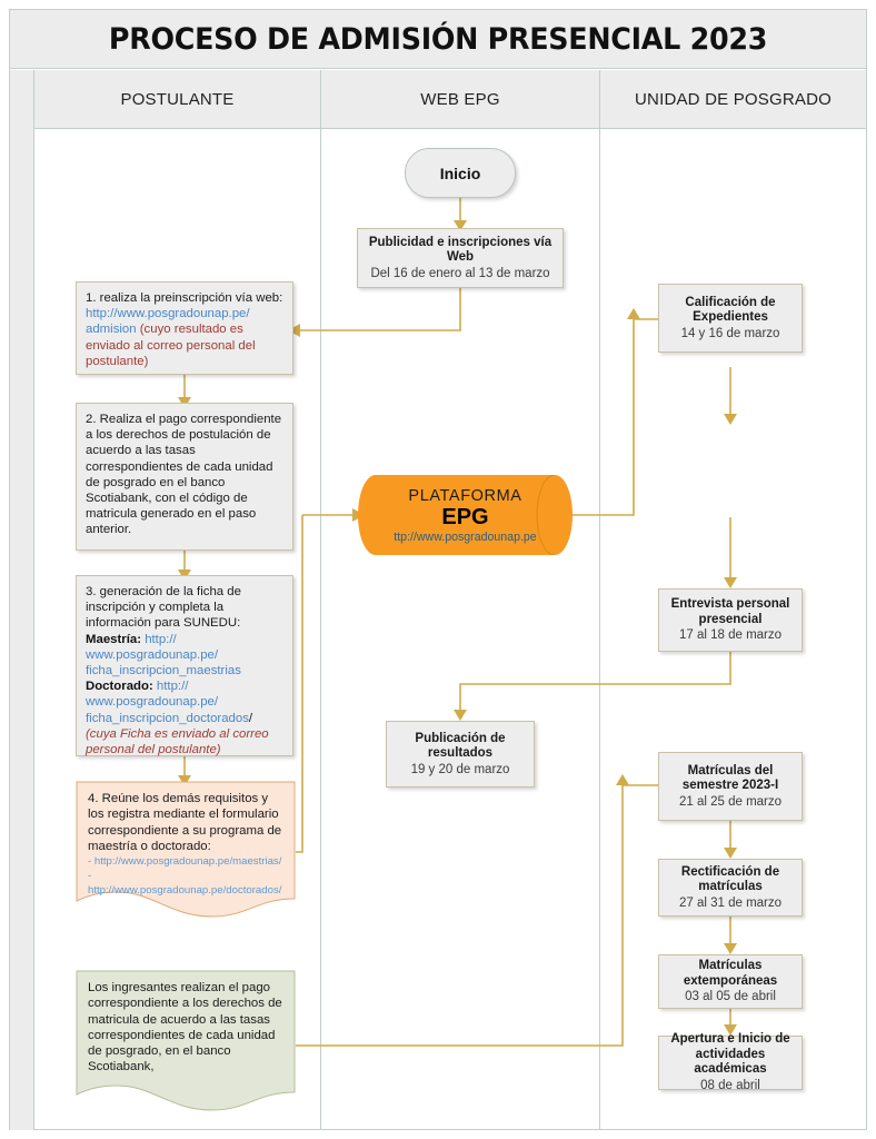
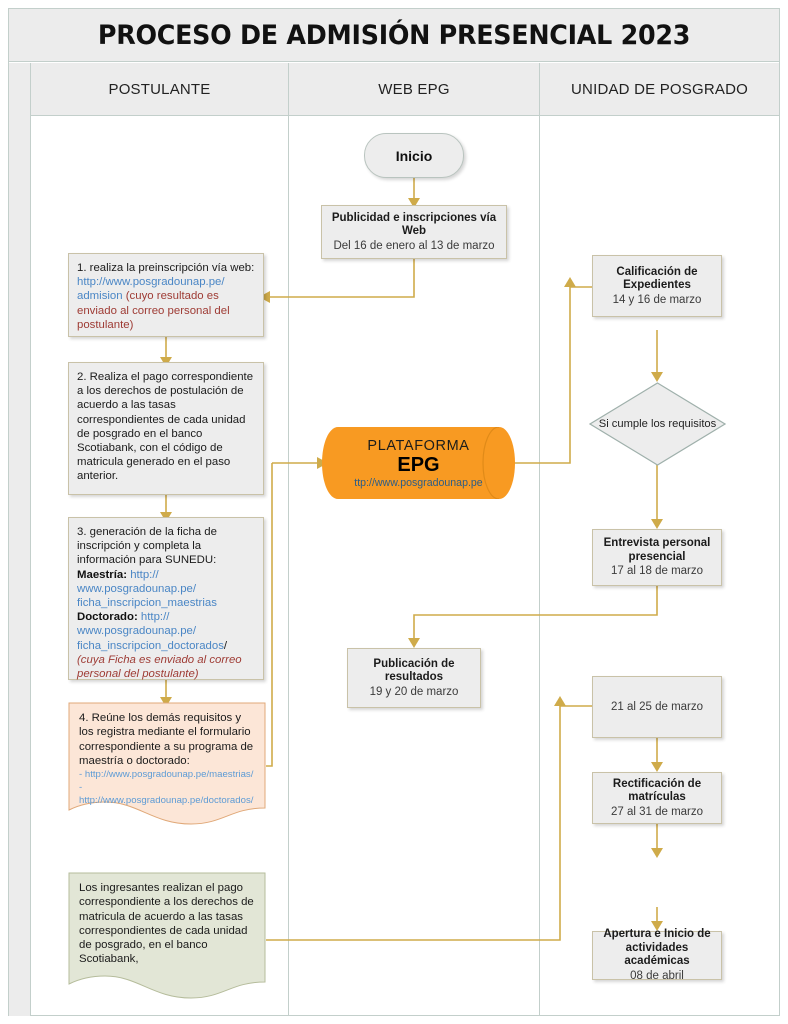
  PROCESO DE ADMISIÓN PRESENCIAL 2023
  POSTULANTE
  WEB EPG
  UNIDAD DE POSGRADO
  1. realiza la preinscripción vía web: http://www.posgradounap.pe/ admision (cuyo resultado es enviado al correo personal del postulante)
  2. Realiza el pago correspondiente a los derechos de postulación de acuerdo a las tasas correspondientes de cada unidad de posgrado en el banco Scotiabank, con el código de matricula generado en el paso anterior.
  3. generación de la ficha de inscripción y completa la información para SUNEDU: Maestría: http:// www.posgradounap.pe/ ficha_inscripcion_maestrias Doctorado: http:// www.posgradounap.pe/ ficha_inscripcion_doctorados/ (cuya Ficha es enviado al correo personal del postulante)
  4. Reúne los demás requisitos y los registra mediante el formulario correspondiente a su programa de maestría o doctorado:
  - http://www.posgradounap.pe/maestrias/
  - http://www.posgradounap.pe/doctorados/
  Los ingresantes realizan el pago correspondiente a los derechos de matricula de acuerdo a las tasas correspondientes de cada unidad de posgrado, en el banco Scotiabank,
  Inicio
  Publicidad e inscripciones vía Web
  Del 16 de enero al 13 de marzo
  PLATAFORMA
  EPG
  ttp://www.posgradounap.pe
  Publicación de resultados
  19 y 20 de marzo
  Calificación de Expedientes
  14 y 16 de marzo
+ Si cumple los requisitos
  Entrevista personal presencial
  17 al 18 de marzo
- Matrículas del semestre 2023-I
  21 al 25 de marzo
  Rectificación de matrículas
  27 al 31 de marzo
- Matrículas extemporáneas
- 03 al 05 de abril
  Apertura e Inicio de actividades académicas
  08 de abril
